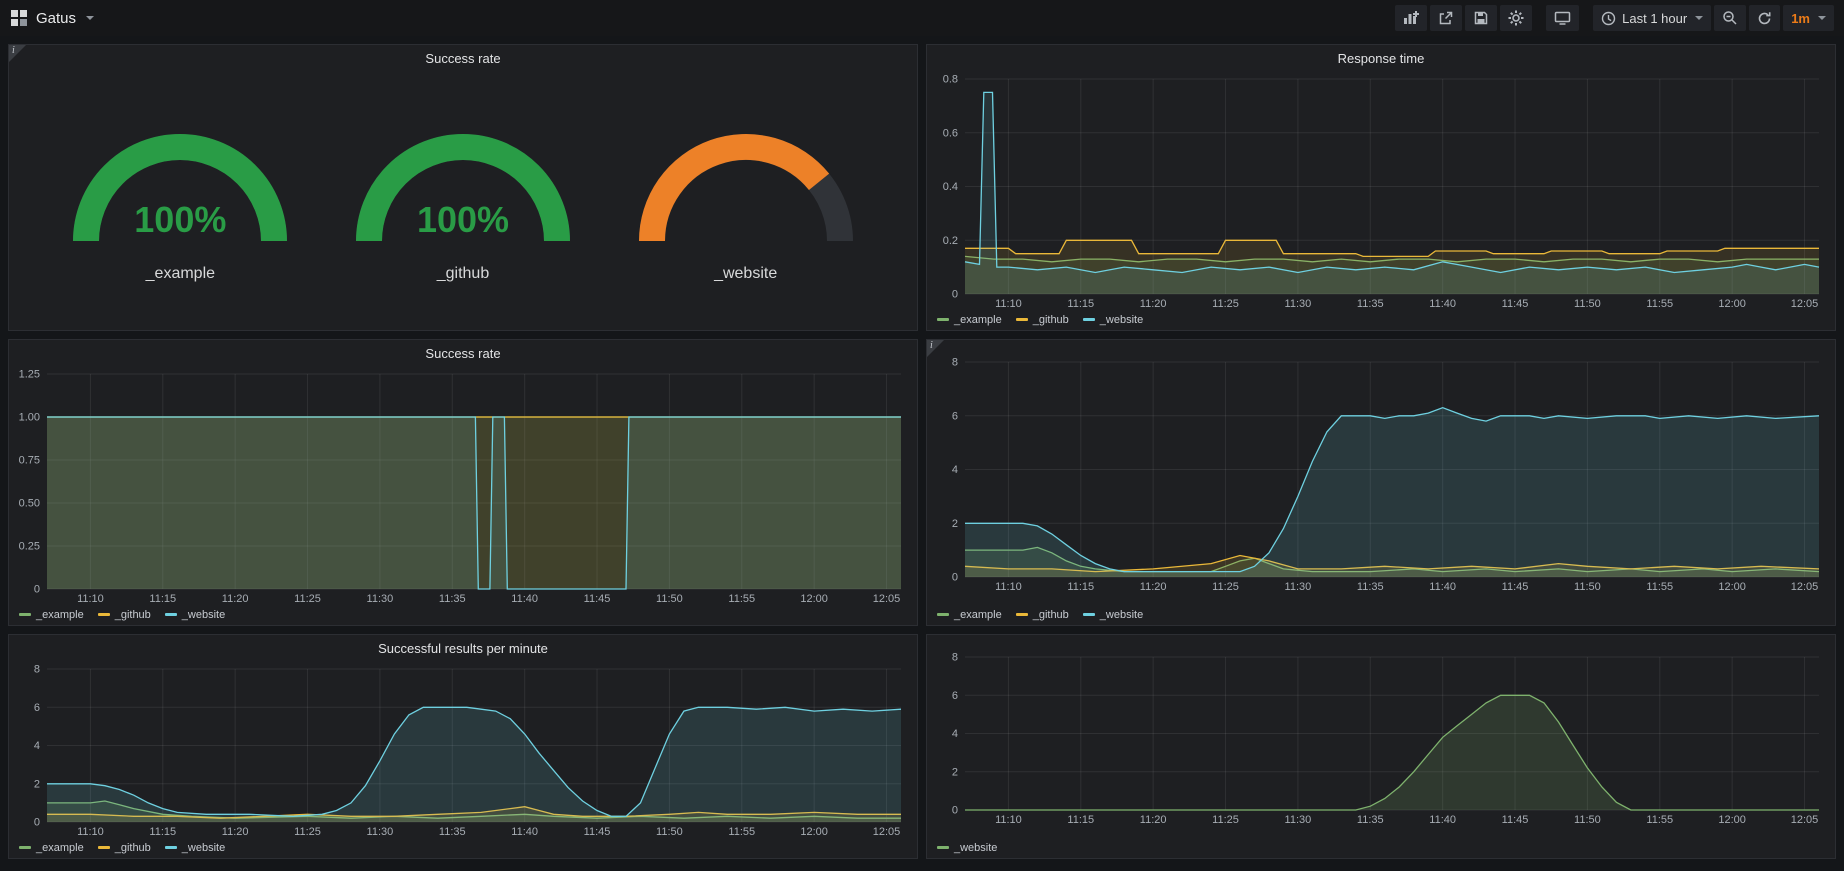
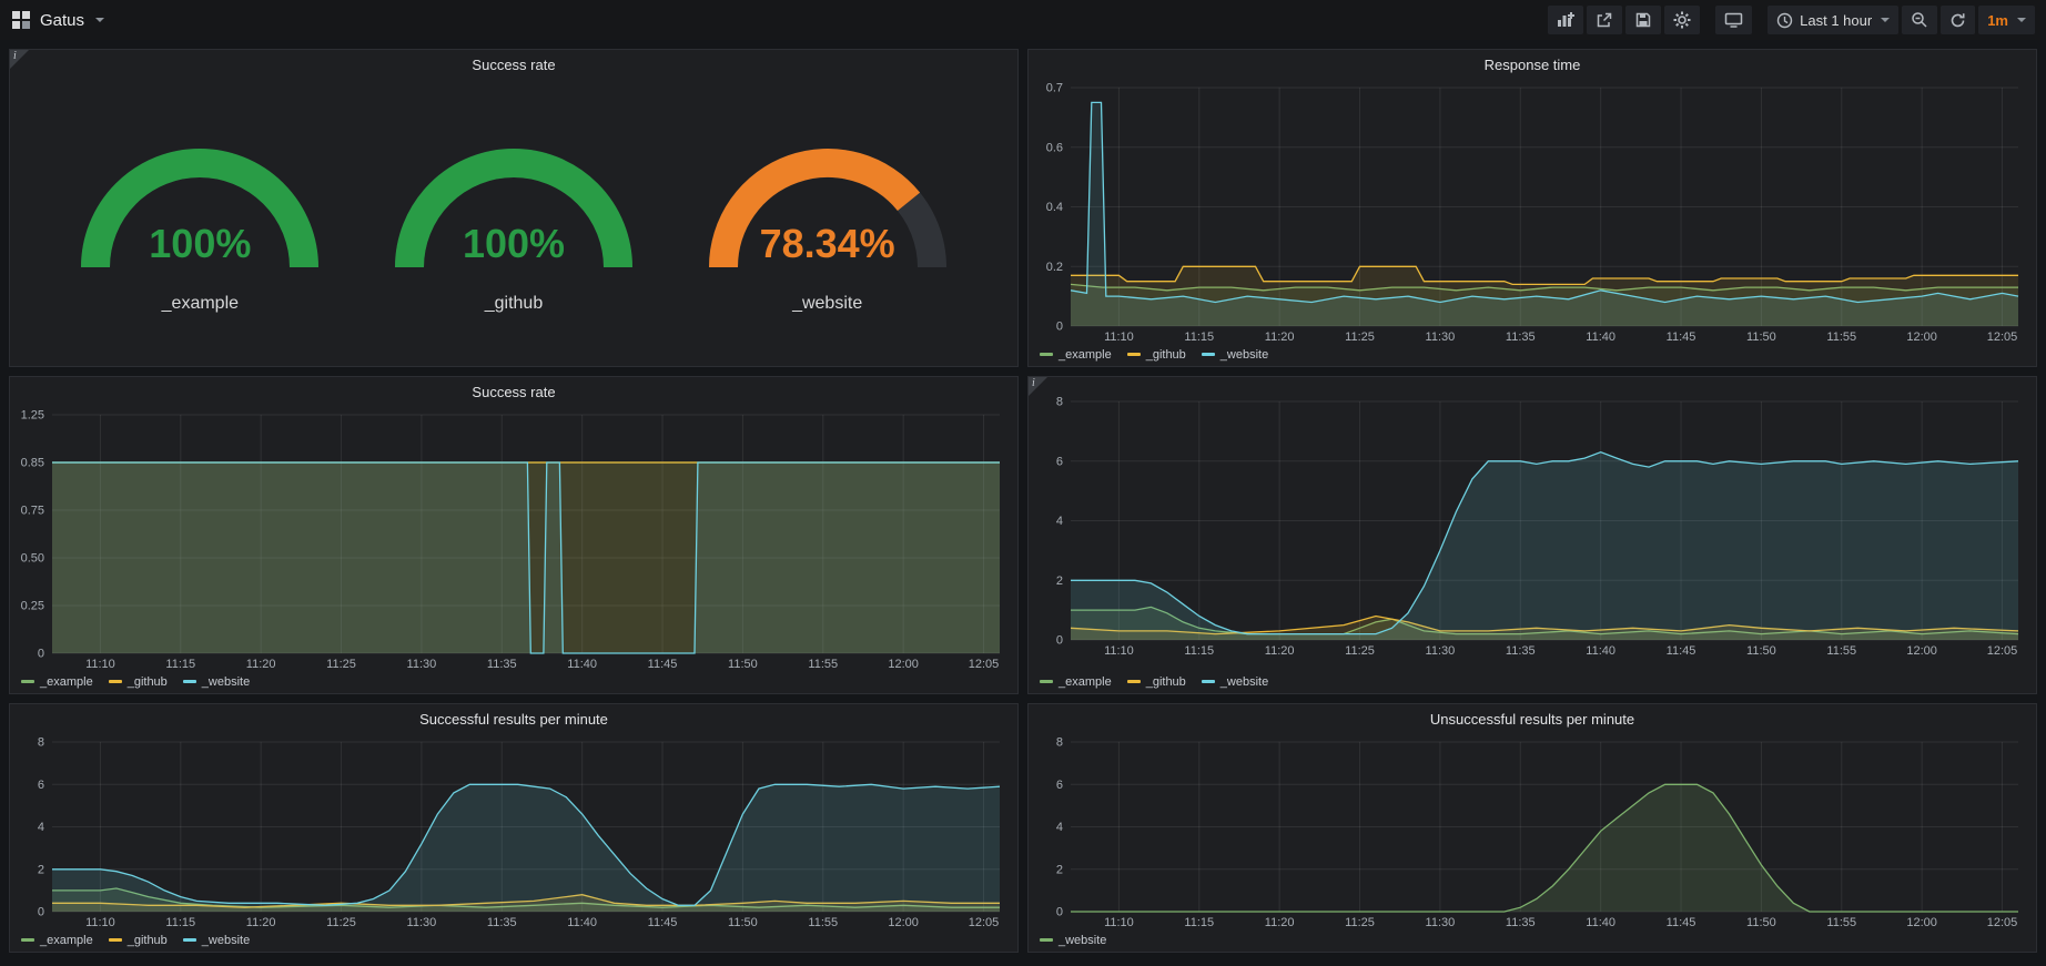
  Gatus
  Last 1 hour
  1m
  i
  Success rate
  100%
  _example
  100%
  _github
+ 78.34%
  _website
  Response time
  11:10
  11:15
  11:20
  11:25
  11:30
  11:35
  11:40
  11:45
  11:50
  11:55
  12:00
  12:05
  0
  0.2
  0.4
  0.6
- 0.8
+ 0.7
  _example
  _github
  _website
  Success rate
  11:10
  11:15
  11:20
  11:25
  11:30
  11:35
  11:40
  11:45
  11:50
  11:55
  12:00
  12:05
  0
  0.25
  0.50
  0.75
- 1.00
+ 0.85
  1.25
  _example
  _github
  _website
  i
  11:10
  11:15
  11:20
  11:25
  11:30
  11:35
  11:40
  11:45
  11:50
  11:55
  12:00
  12:05
  0
  2
  4
  6
  8
  _example
  _github
  _website
  Successful results per minute
  11:10
  11:15
  11:20
  11:25
  11:30
  11:35
  11:40
  11:45
  11:50
  11:55
  12:00
  12:05
  0
  2
  4
  6
  8
  _example
  _github
  _website
+ Unsuccessful results per minute
  11:10
  11:15
  11:20
  11:25
  11:30
  11:35
  11:40
  11:45
  11:50
  11:55
  12:00
  12:05
  0
  2
  4
  6
  8
  _website
